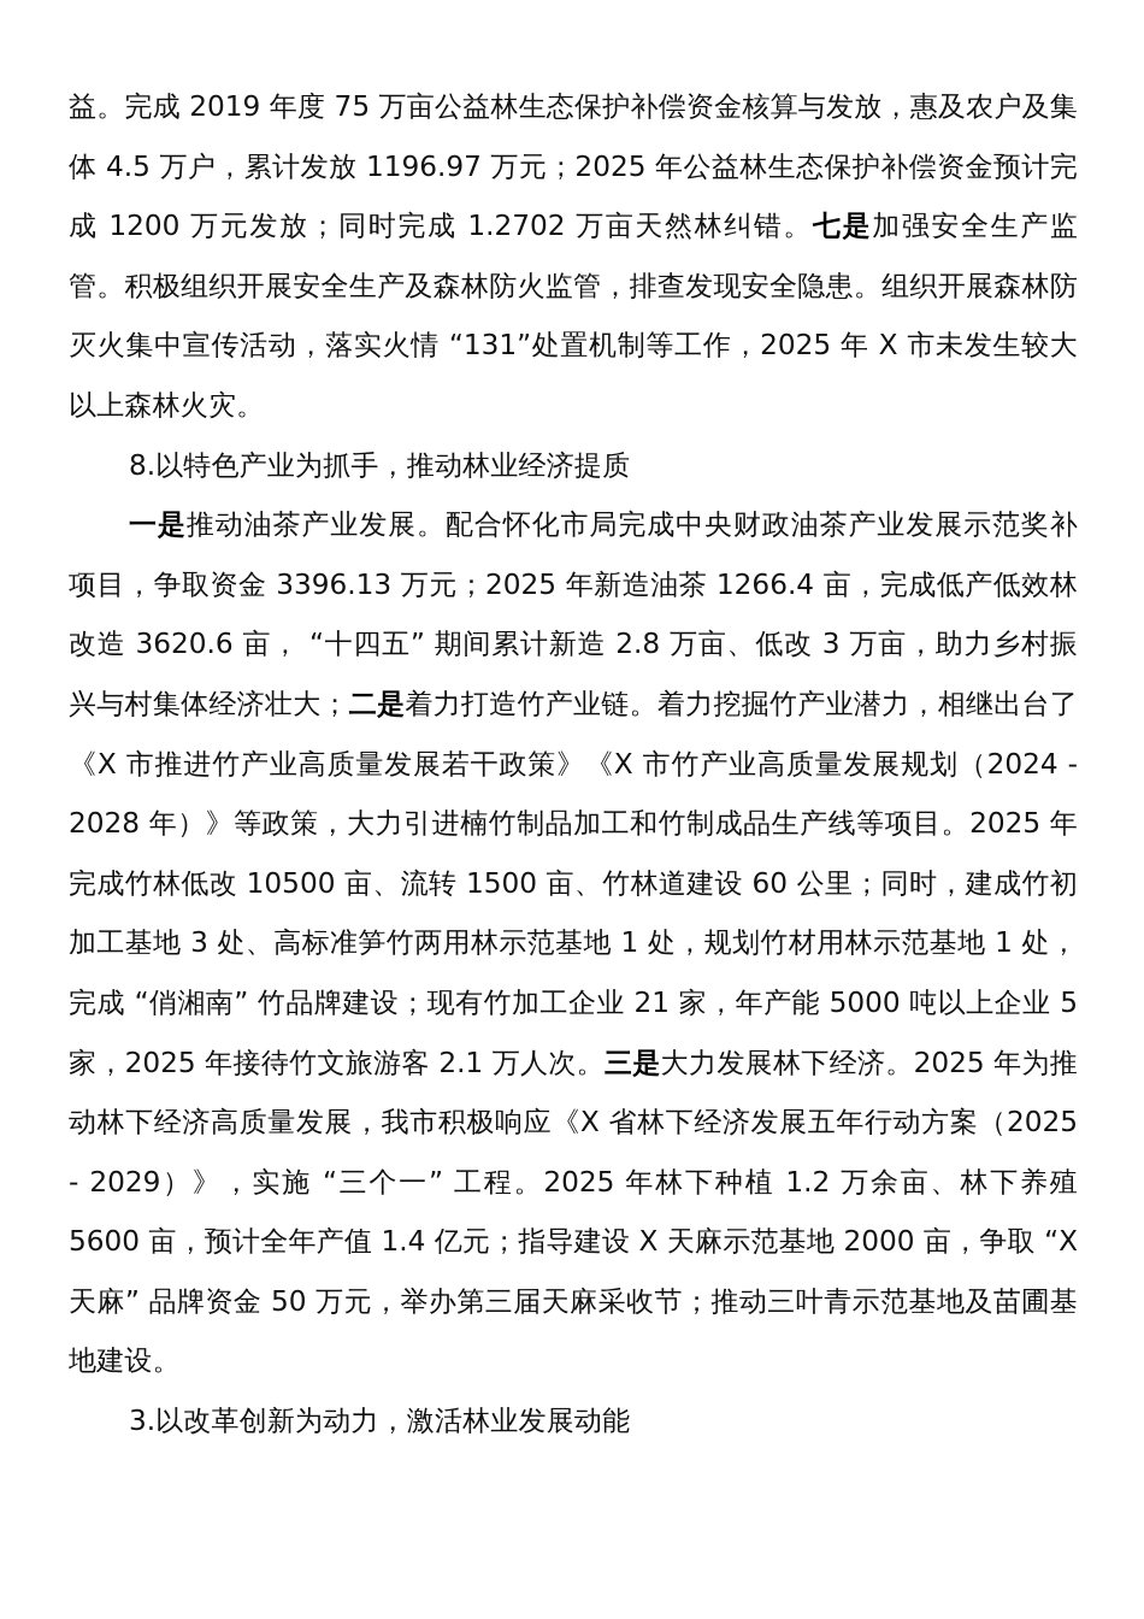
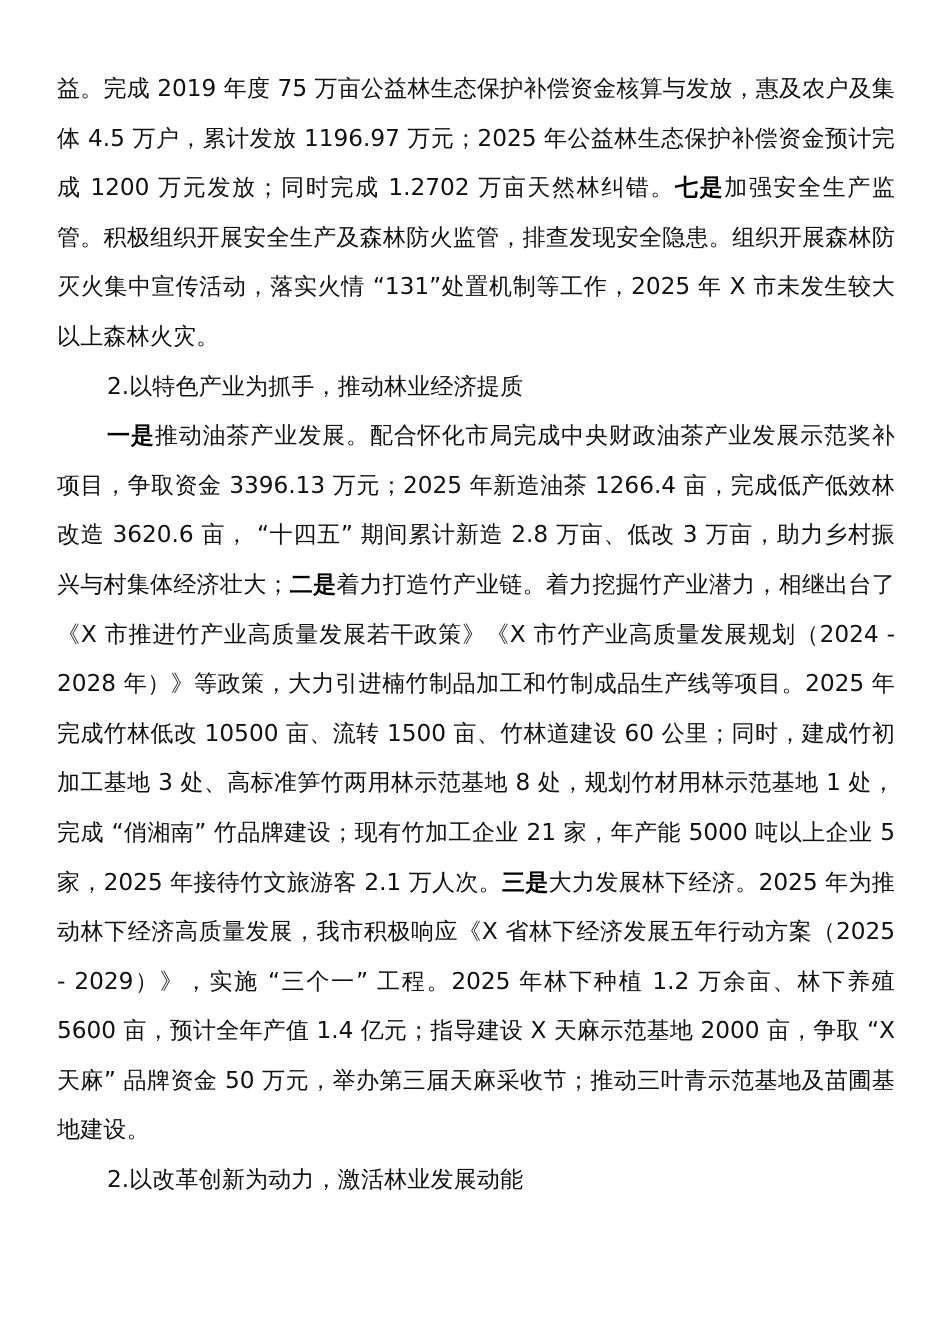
  益。完成 2019 年度 75 万亩公益林生态保护补偿资金核算与发放，惠及农户及集体 4.5 万户，累计发放 1196.97 万元；2025 年公益林生态保护补偿资金预计完成 1200 万元发放；同时完成 1.2702 万亩天然林纠错。七是加强安全生产监管。积极组织开展安全生产及森林防火监管，排查发现安全隐患。组织开展森林防灭火集中宣传活动，落实火情 “131”处置机制等工作，2025 年 X 市未发生较大以上森林火灾。
- 8.以特色产业为抓手，推动林业经济提质
+ 2.以特色产业为抓手，推动林业经济提质
- 一是推动油茶产业发展。配合怀化市局完成中央财政油茶产业发展示范奖补项目，争取资金 3396.13 万元；2025 年新造油茶 1266.4 亩，完成低产低效林改造 3620.6 亩， “十四五” 期间累计新造 2.8 万亩、低改 3 万亩，助力乡村振兴与村集体经济壮大；二是着力打造竹产业链。着力挖掘竹产业潜力，相继出台了《X 市推进竹产业高质量发展若干政策》《X 市竹产业高质量发展规划（2024 - 2028 年）》等政策，大力引进楠竹制品加工和竹制成品生产线等项目。2025 年完成竹林低改 10500 亩、流转 1500 亩、竹林道建设 60 公里；同时，建成竹初加工基地 3 处、高标准笋竹两用林示范基地 1 处，规划竹材用林示范基地 1 处，完成 “俏湘南” 竹品牌建设；现有竹加工企业 21 家，年产能 5000 吨以上企业 5 家，2025 年接待竹文旅游客 2.1 万人次。三是大力发展林下经济。2025 年为推动林下经济高质量发展，我市积极响应《X 省林下经济发展五年行动方案（2025 - 2029）》，实施 “三个一” 工程。2025 年林下种植 1.2 万余亩、林下养殖 5600 亩，预计全年产值 1.4 亿元；指导建设 X 天麻示范基地 2000 亩，争取 “X 天麻” 品牌资金 50 万元，举办第三届天麻采收节；推动三叶青示范基地及苗圃基地建设。
+ 一是推动油茶产业发展。配合怀化市局完成中央财政油茶产业发展示范奖补项目，争取资金 3396.13 万元；2025 年新造油茶 1266.4 亩，完成低产低效林改造 3620.6 亩， “十四五” 期间累计新造 2.8 万亩、低改 3 万亩，助力乡村振兴与村集体经济壮大；二是着力打造竹产业链。着力挖掘竹产业潜力，相继出台了《X 市推进竹产业高质量发展若干政策》《X 市竹产业高质量发展规划（2024 - 2028 年）》等政策，大力引进楠竹制品加工和竹制成品生产线等项目。2025 年完成竹林低改 10500 亩、流转 1500 亩、竹林道建设 60 公里；同时，建成竹初加工基地 3 处、高标准笋竹两用林示范基地 8 处，规划竹材用林示范基地 1 处，完成 “俏湘南” 竹品牌建设；现有竹加工企业 21 家，年产能 5000 吨以上企业 5 家，2025 年接待竹文旅游客 2.1 万人次。三是大力发展林下经济。2025 年为推动林下经济高质量发展，我市积极响应《X 省林下经济发展五年行动方案（2025 - 2029）》，实施 “三个一” 工程。2025 年林下种植 1.2 万余亩、林下养殖 5600 亩，预计全年产值 1.4 亿元；指导建设 X 天麻示范基地 2000 亩，争取 “X 天麻” 品牌资金 50 万元，举办第三届天麻采收节；推动三叶青示范基地及苗圃基地建设。
- 3.以改革创新为动力，激活林业发展动能
+ 2.以改革创新为动力，激活林业发展动能
